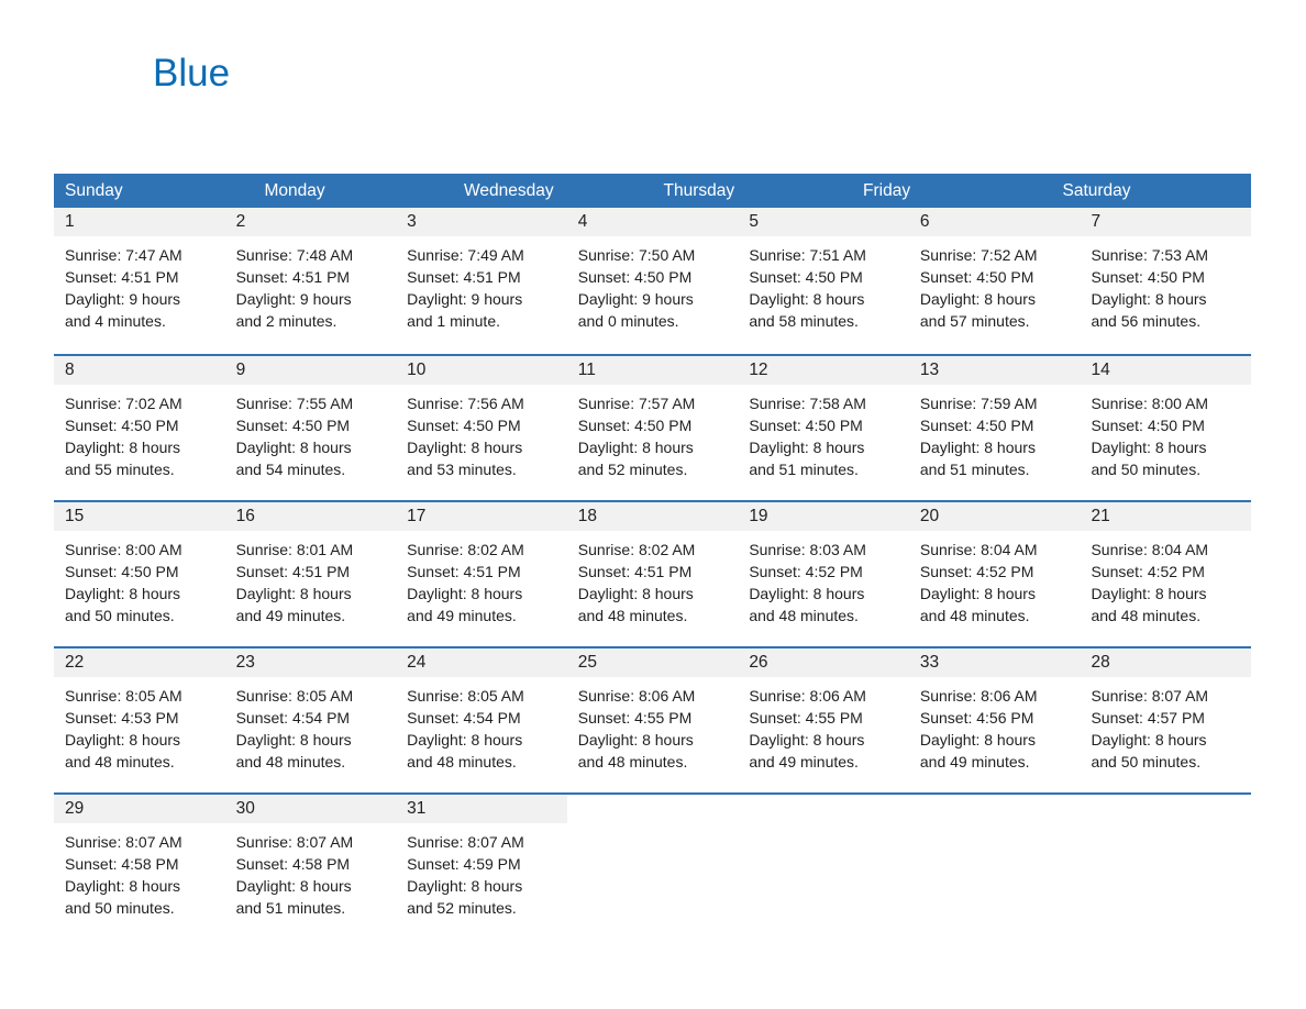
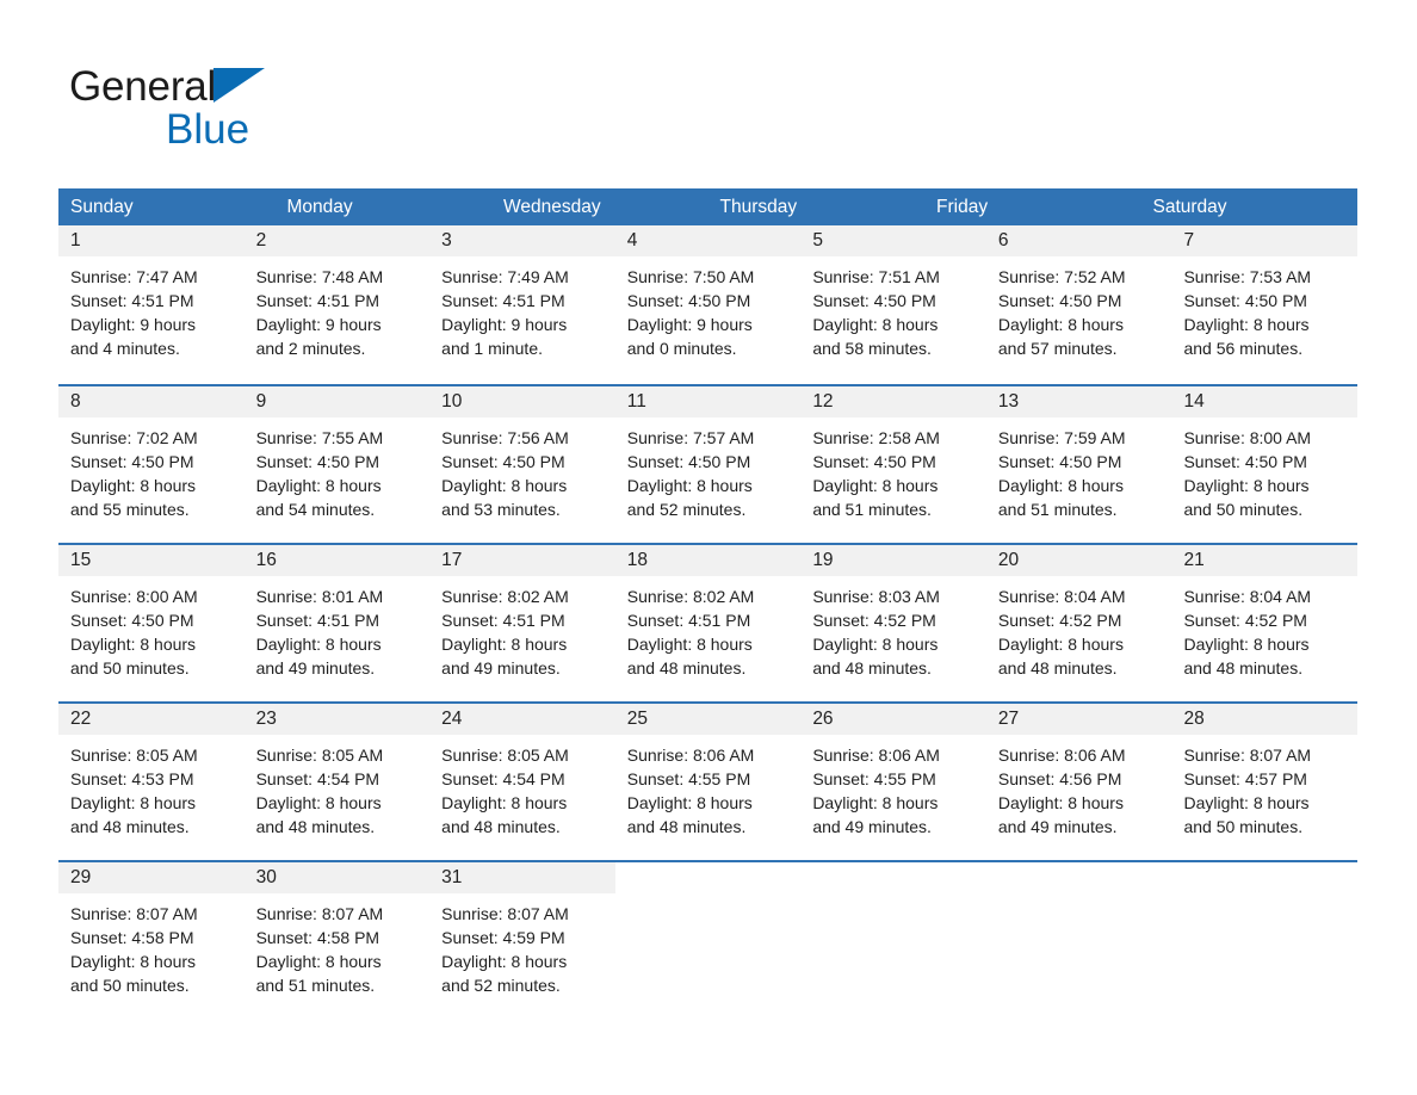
+ General
  Blue
  Sunday
  Monday
  Wednesday
  Thursday
  Friday
  Saturday
  1
  Sunrise: 7:47 AM
  Sunset: 4:51 PM
  Daylight: 9 hours
  and 4 minutes.
  2
  Sunrise: 7:48 AM
  Sunset: 4:51 PM
  Daylight: 9 hours
  and 2 minutes.
  3
  Sunrise: 7:49 AM
  Sunset: 4:51 PM
  Daylight: 9 hours
  and 1 minute.
  4
  Sunrise: 7:50 AM
  Sunset: 4:50 PM
  Daylight: 9 hours
  and 0 minutes.
  5
  Sunrise: 7:51 AM
  Sunset: 4:50 PM
  Daylight: 8 hours
  and 58 minutes.
  6
  Sunrise: 7:52 AM
  Sunset: 4:50 PM
  Daylight: 8 hours
  and 57 minutes.
  7
  Sunrise: 7:53 AM
  Sunset: 4:50 PM
  Daylight: 8 hours
  and 56 minutes.
  8
  Sunrise: 7:02 AM
  Sunset: 4:50 PM
  Daylight: 8 hours
  and 55 minutes.
  9
  Sunrise: 7:55 AM
  Sunset: 4:50 PM
  Daylight: 8 hours
  and 54 minutes.
  10
  Sunrise: 7:56 AM
  Sunset: 4:50 PM
  Daylight: 8 hours
  and 53 minutes.
  11
  Sunrise: 7:57 AM
  Sunset: 4:50 PM
  Daylight: 8 hours
  and 52 minutes.
  12
- Sunrise: 7:58 AM
+ Sunrise: 2:58 AM
  Sunset: 4:50 PM
  Daylight: 8 hours
  and 51 minutes.
  13
  Sunrise: 7:59 AM
  Sunset: 4:50 PM
  Daylight: 8 hours
  and 51 minutes.
  14
  Sunrise: 8:00 AM
  Sunset: 4:50 PM
  Daylight: 8 hours
  and 50 minutes.
  15
  Sunrise: 8:00 AM
  Sunset: 4:50 PM
  Daylight: 8 hours
  and 50 minutes.
  16
  Sunrise: 8:01 AM
  Sunset: 4:51 PM
  Daylight: 8 hours
  and 49 minutes.
  17
  Sunrise: 8:02 AM
  Sunset: 4:51 PM
  Daylight: 8 hours
  and 49 minutes.
  18
  Sunrise: 8:02 AM
  Sunset: 4:51 PM
  Daylight: 8 hours
  and 48 minutes.
  19
  Sunrise: 8:03 AM
  Sunset: 4:52 PM
  Daylight: 8 hours
  and 48 minutes.
  20
  Sunrise: 8:04 AM
  Sunset: 4:52 PM
  Daylight: 8 hours
  and 48 minutes.
  21
  Sunrise: 8:04 AM
  Sunset: 4:52 PM
  Daylight: 8 hours
  and 48 minutes.
  22
  Sunrise: 8:05 AM
  Sunset: 4:53 PM
  Daylight: 8 hours
  and 48 minutes.
  23
  Sunrise: 8:05 AM
  Sunset: 4:54 PM
  Daylight: 8 hours
  and 48 minutes.
  24
  Sunrise: 8:05 AM
  Sunset: 4:54 PM
  Daylight: 8 hours
  and 48 minutes.
  25
  Sunrise: 8:06 AM
  Sunset: 4:55 PM
  Daylight: 8 hours
  and 48 minutes.
  26
  Sunrise: 8:06 AM
  Sunset: 4:55 PM
  Daylight: 8 hours
  and 49 minutes.
- 33
+ 27
  Sunrise: 8:06 AM
  Sunset: 4:56 PM
  Daylight: 8 hours
  and 49 minutes.
  28
  Sunrise: 8:07 AM
  Sunset: 4:57 PM
  Daylight: 8 hours
  and 50 minutes.
  29
  Sunrise: 8:07 AM
  Sunset: 4:58 PM
  Daylight: 8 hours
  and 50 minutes.
  30
  Sunrise: 8:07 AM
  Sunset: 4:58 PM
  Daylight: 8 hours
  and 51 minutes.
  31
  Sunrise: 8:07 AM
  Sunset: 4:59 PM
  Daylight: 8 hours
  and 52 minutes.
